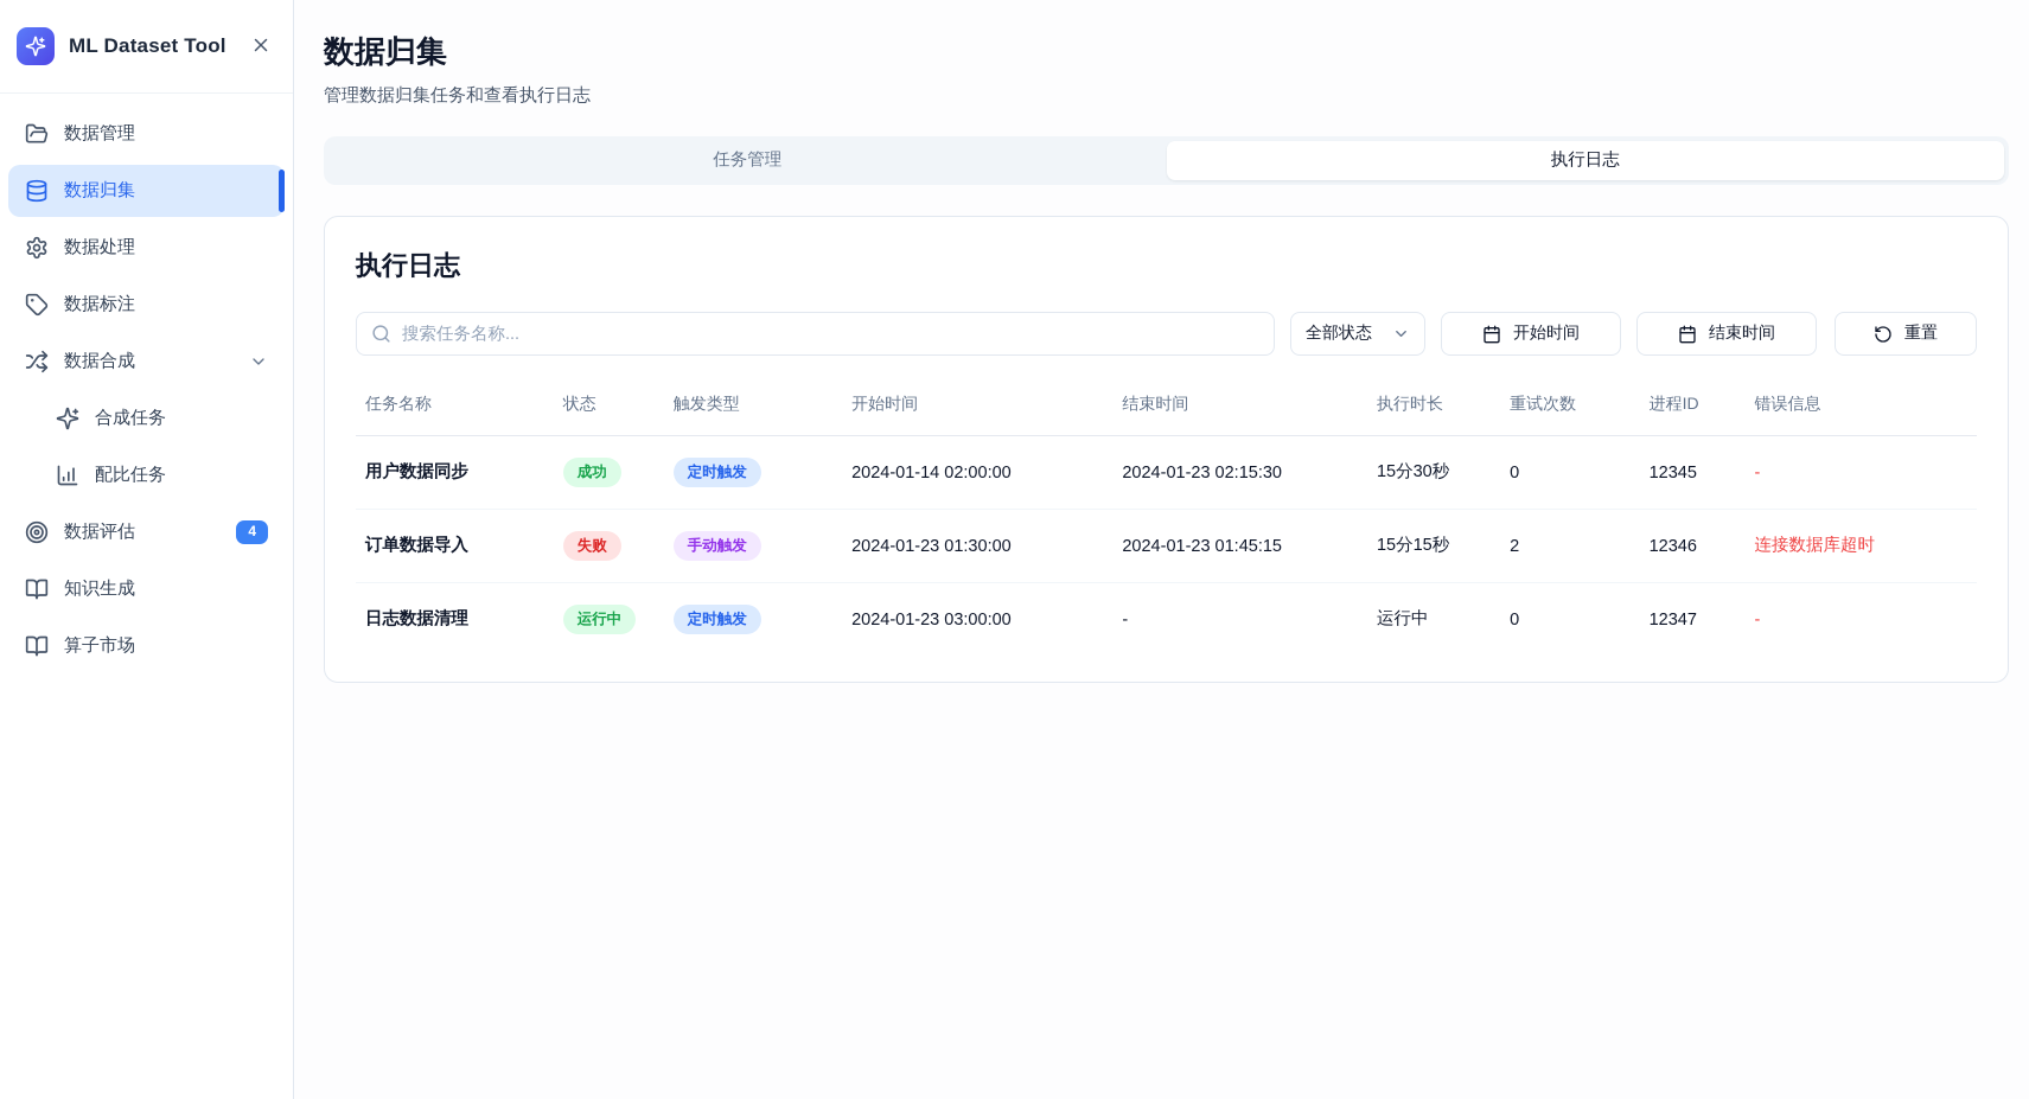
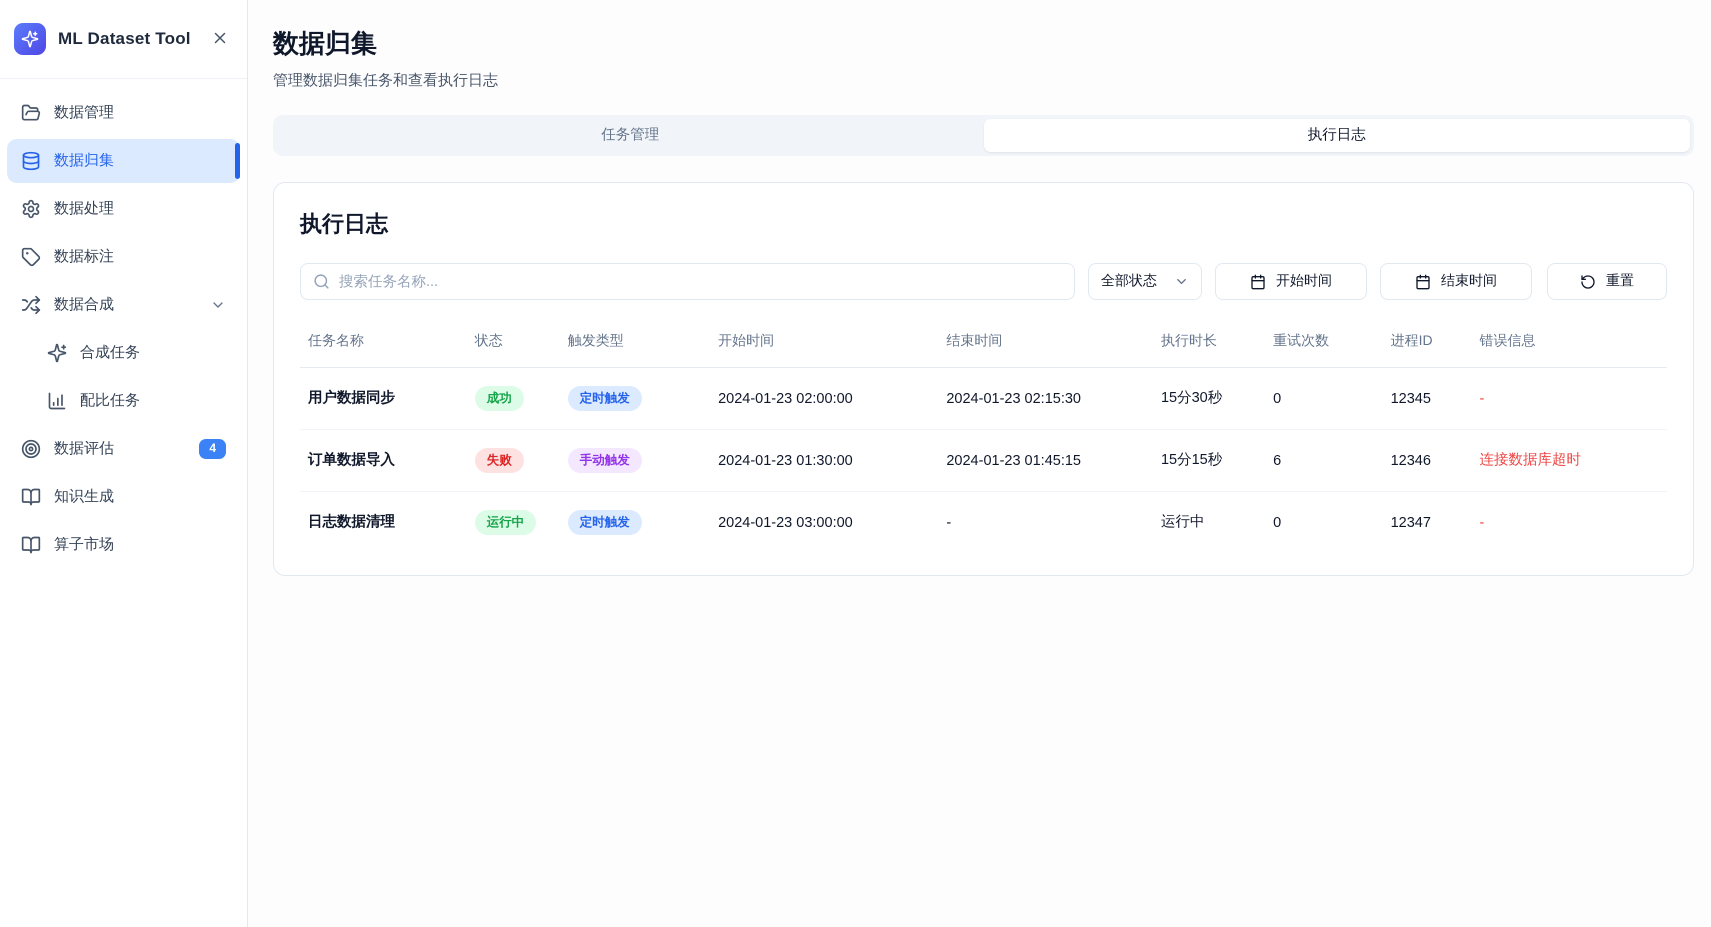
  ML Dataset Tool
  数据管理
  数据归集
  数据处理
  数据标注
  数据合成
  合成任务
  配比任务
  数据评估
  4
  知识生成
  算子市场
  数据归集
  管理数据归集任务和查看执行日志
  任务管理
  执行日志
  执行日志
  搜索任务名称...
  全部状态
  开始时间
  结束时间
  重置
  任务名称	状态	触发类型	开始时间	结束时间	执行时长	重试次数	进程ID	错误信息
- 用户数据同步	成功	定时触发	2024-01-14 02:00:00	2024-01-23 02:15:30	15分30秒	0	12345	-
+ 用户数据同步	成功	定时触发	2024-01-23 02:00:00	2024-01-23 02:15:30	15分30秒	0	12345	-
- 订单数据导入	失败	手动触发	2024-01-23 01:30:00	2024-01-23 01:45:15	15分15秒	2	12346	连接数据库超时
+ 订单数据导入	失败	手动触发	2024-01-23 01:30:00	2024-01-23 01:45:15	15分15秒	6	12346	连接数据库超时
  日志数据清理	运行中	定时触发	2024-01-23 03:00:00	-	运行中	0	12347	-
